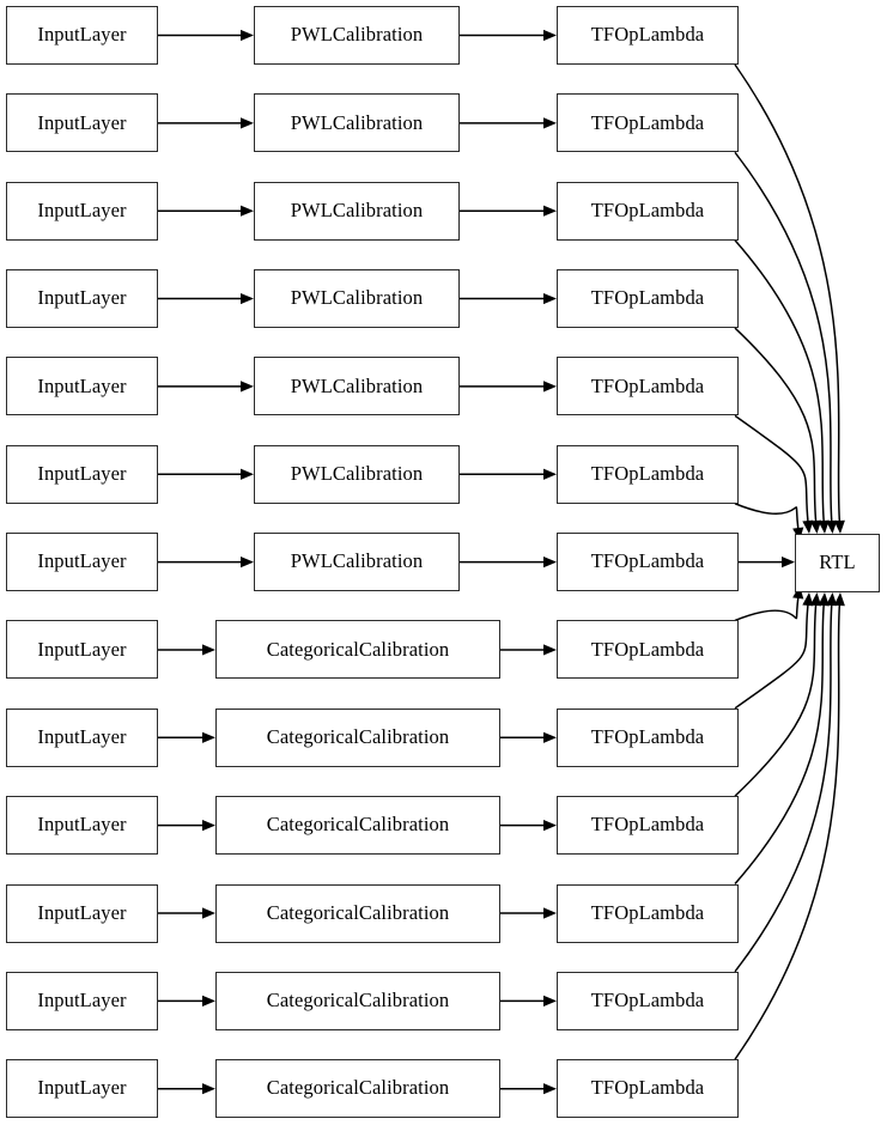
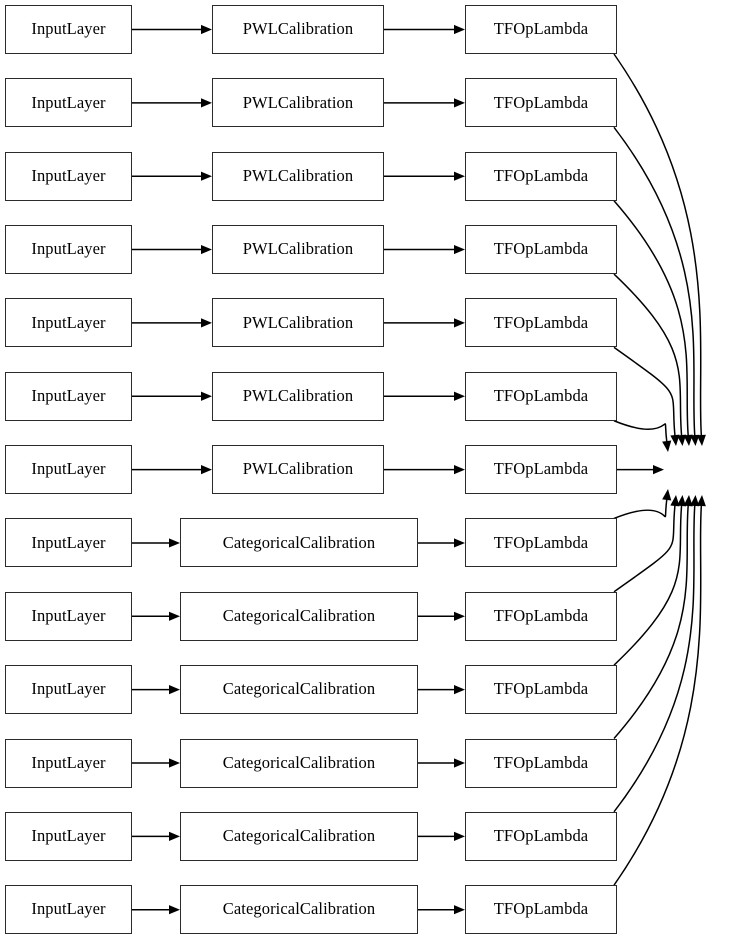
  InputLayer
  PWLCalibration
  TFOpLambda
  InputLayer
  PWLCalibration
  TFOpLambda
  InputLayer
  PWLCalibration
  TFOpLambda
  InputLayer
  PWLCalibration
  TFOpLambda
  InputLayer
  PWLCalibration
  TFOpLambda
  InputLayer
  PWLCalibration
  TFOpLambda
  InputLayer
  PWLCalibration
  TFOpLambda
  InputLayer
  CategoricalCalibration
  TFOpLambda
  InputLayer
  CategoricalCalibration
  TFOpLambda
  InputLayer
  CategoricalCalibration
  TFOpLambda
  InputLayer
  CategoricalCalibration
  TFOpLambda
  InputLayer
  CategoricalCalibration
  TFOpLambda
  InputLayer
  CategoricalCalibration
  TFOpLambda
- RTL
